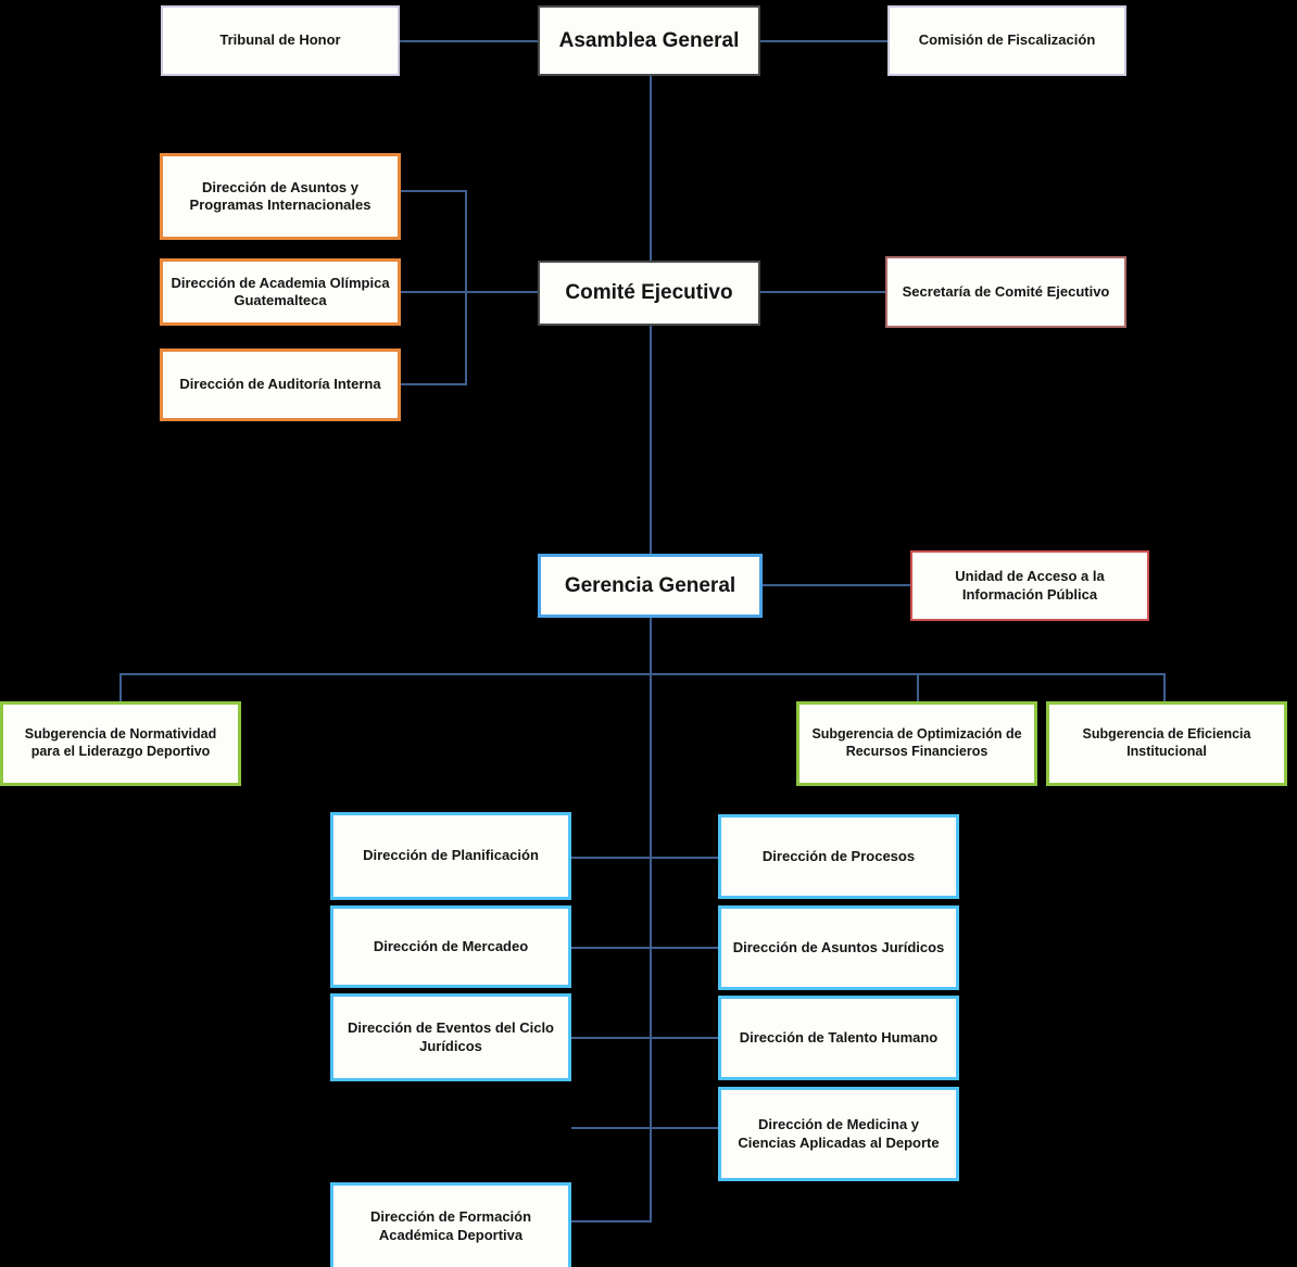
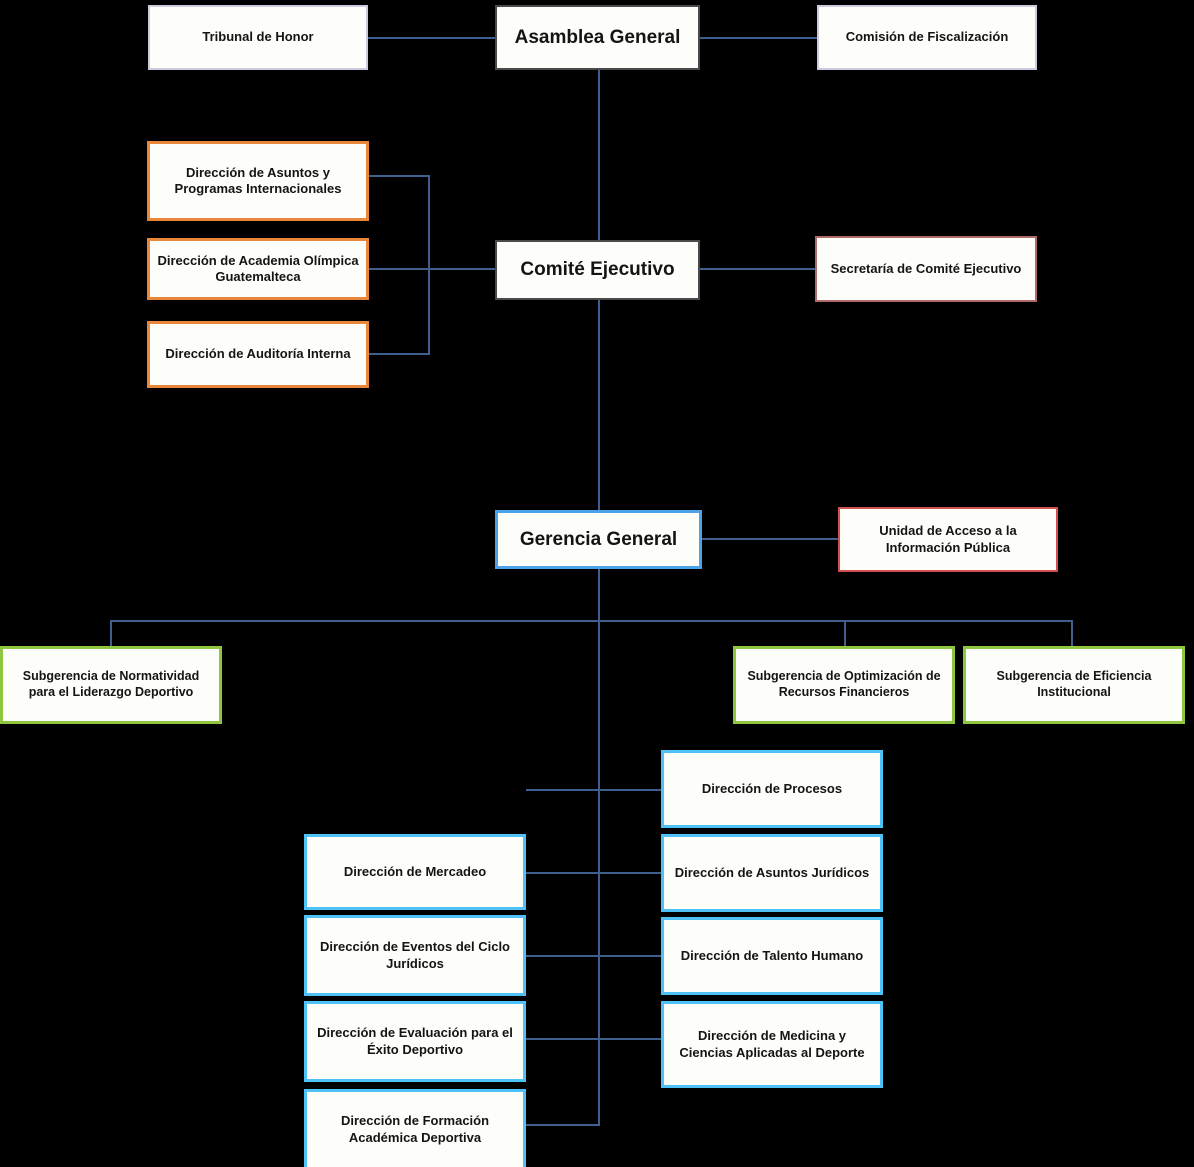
  Tribunal de Honor
  Asamblea General
  Comisión de Fiscalización
  Dirección de Asuntos y Programas Internacionales
  Dirección de Academia Olímpica Guatemalteca
  Dirección de Auditoría Interna
  Comité Ejecutivo
  Secretaría de Comité Ejecutivo
  Gerencia General
  Unidad de Acceso a la Información Pública
  Subgerencia de Normatividad para el Liderazgo Deportivo
  Subgerencia de Optimización de Recursos Financieros
  Subgerencia de Eficiencia Institucional
- Dirección de Planificación
  Dirección de Mercadeo
  Dirección de Eventos del Ciclo Jurídicos
+ Dirección de Evaluación para el Éxito Deportivo
  Dirección de Formación Académica Deportiva
  Dirección de Procesos
  Dirección de Asuntos Jurídicos
  Dirección de Talento Humano
  Dirección de Medicina y Ciencias Aplicadas al Deporte
